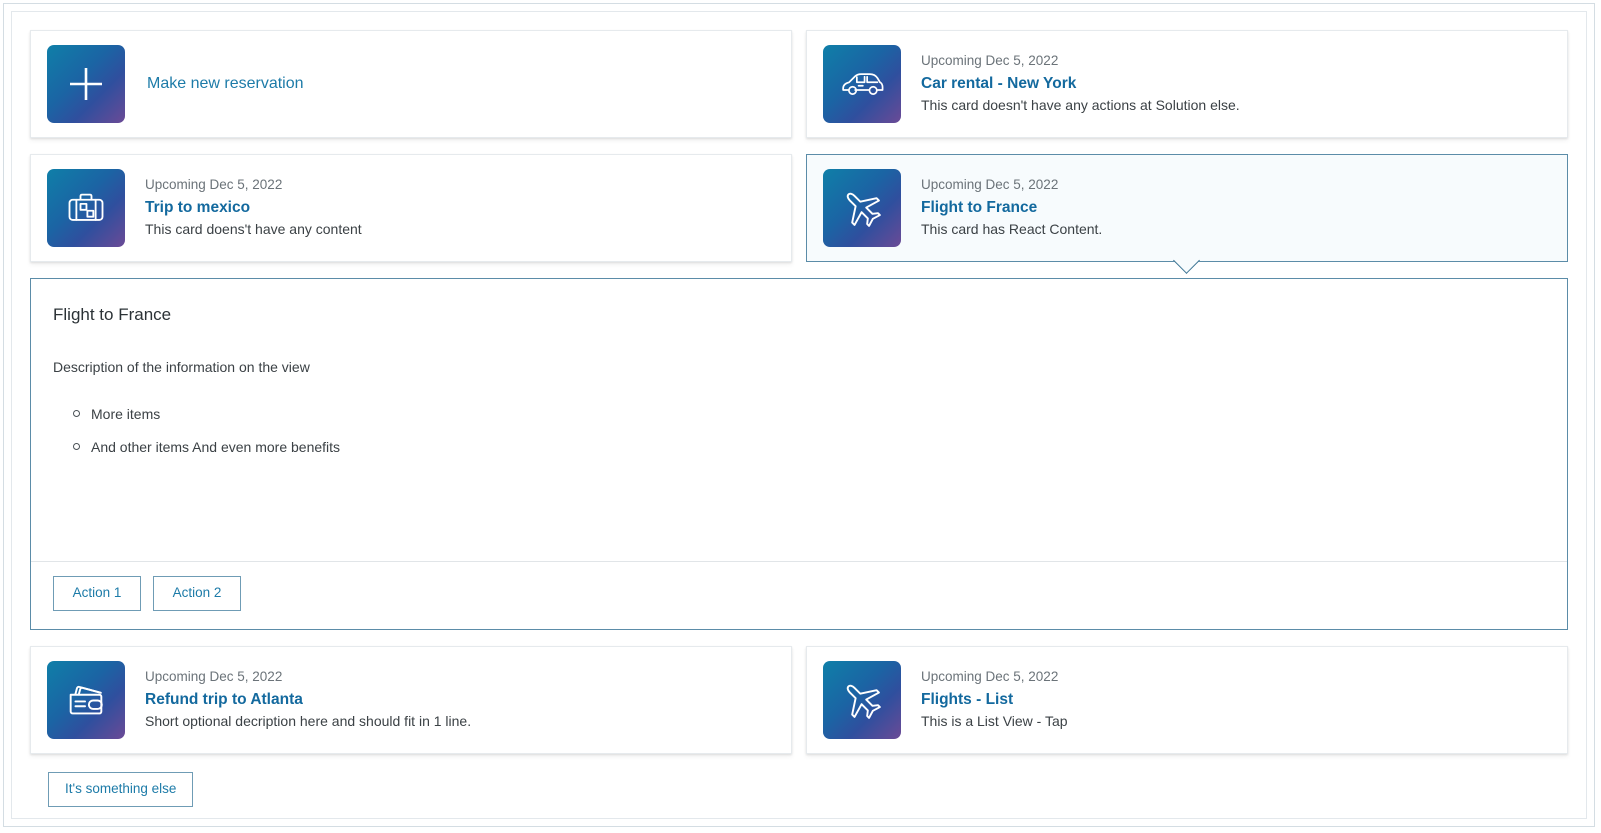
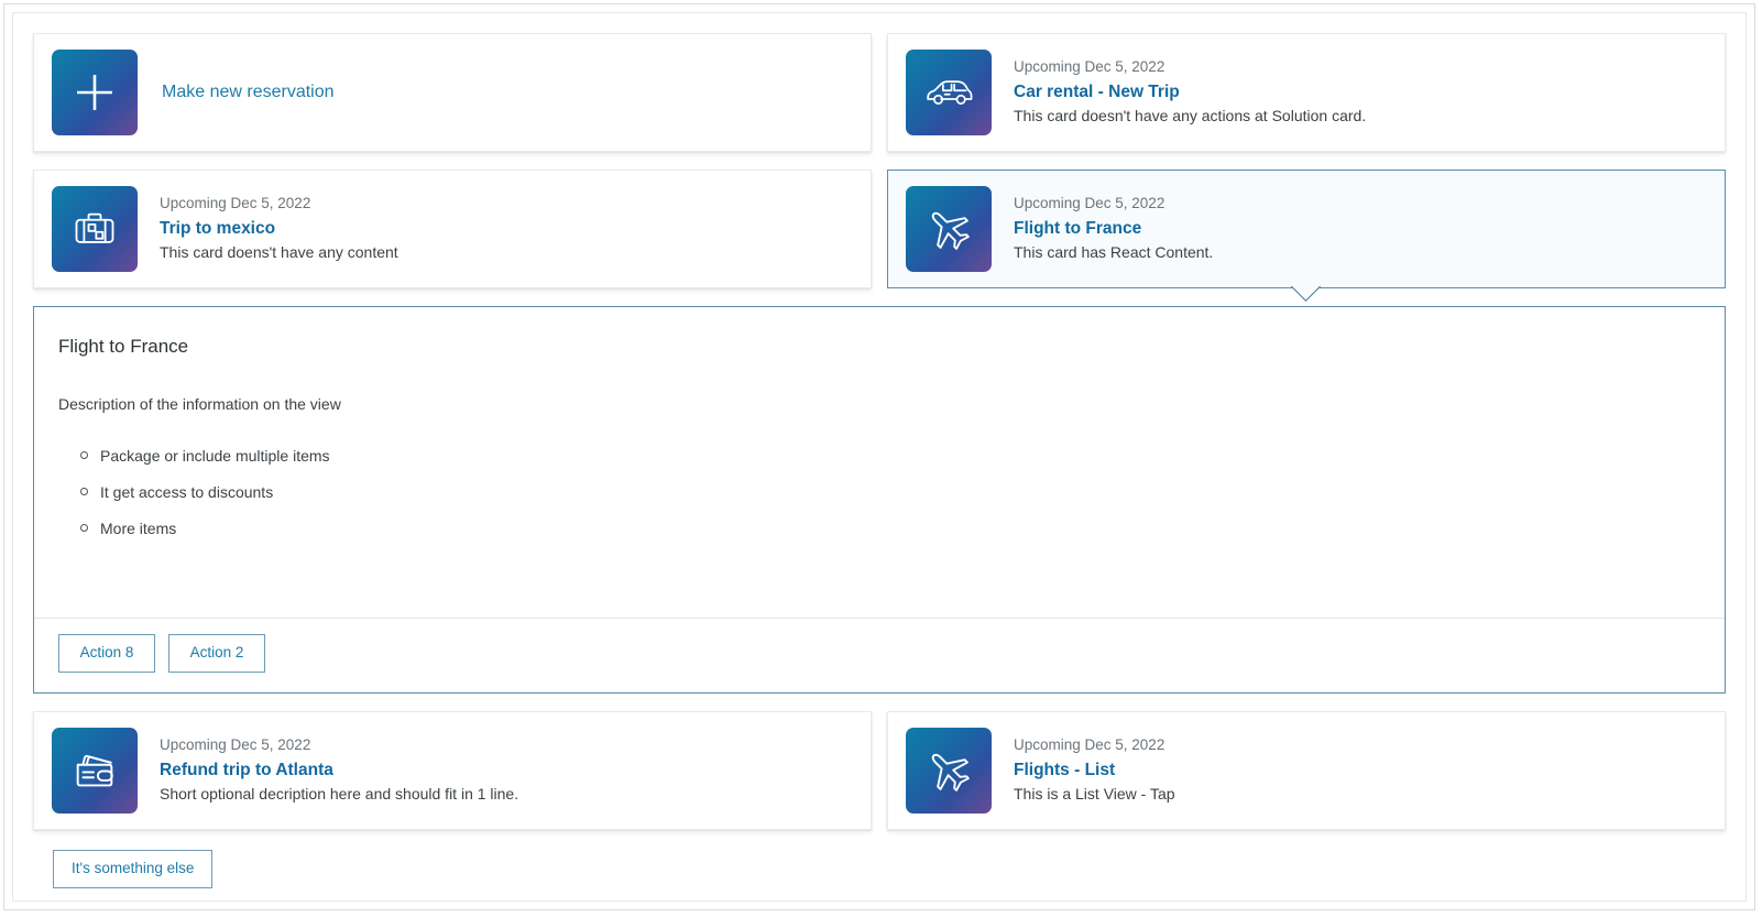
  Make new reservation
  Upcoming Dec 5, 2022
- Car rental - New York
+ Car rental - New Trip
- This card doesn't have any actions at Solution else.
+ This card doesn't have any actions at Solution card.
  Upcoming Dec 5, 2022
  Trip to mexico
  This card doens't have any content
  Upcoming Dec 5, 2022
  Flight to France
  This card has React Content.
  Flight to France
  Description of the information on the view
+ Package or include multiple items
+ It get access to discounts
  More items
- And other items And even more benefits
- Action 1
+ Action 8
  Action 2
  Upcoming Dec 5, 2022
  Refund trip to Atlanta
  Short optional decription here and should fit in 1 line.
  Upcoming Dec 5, 2022
  Flights - List
  This is a List View - Tap
  It's something else
